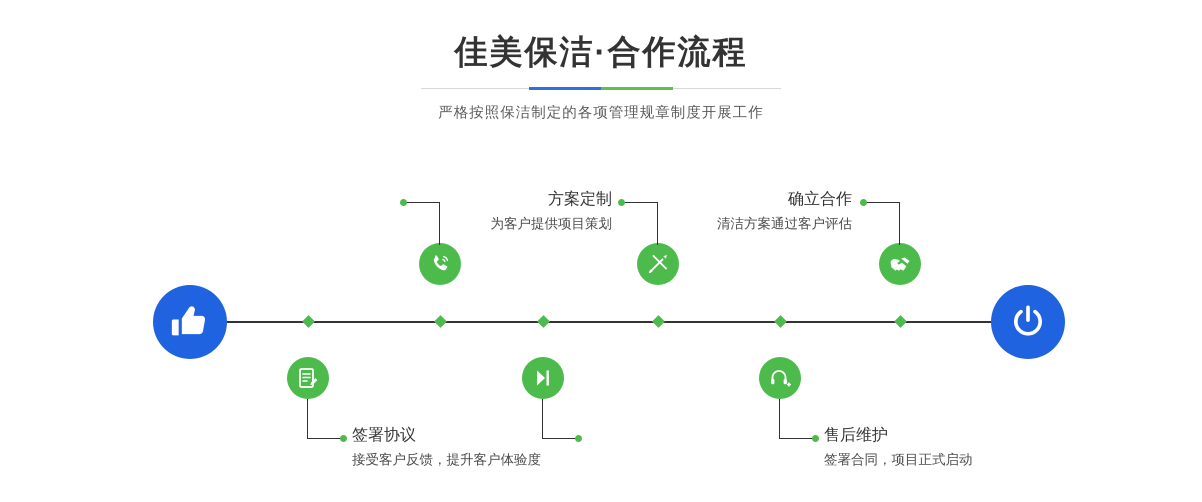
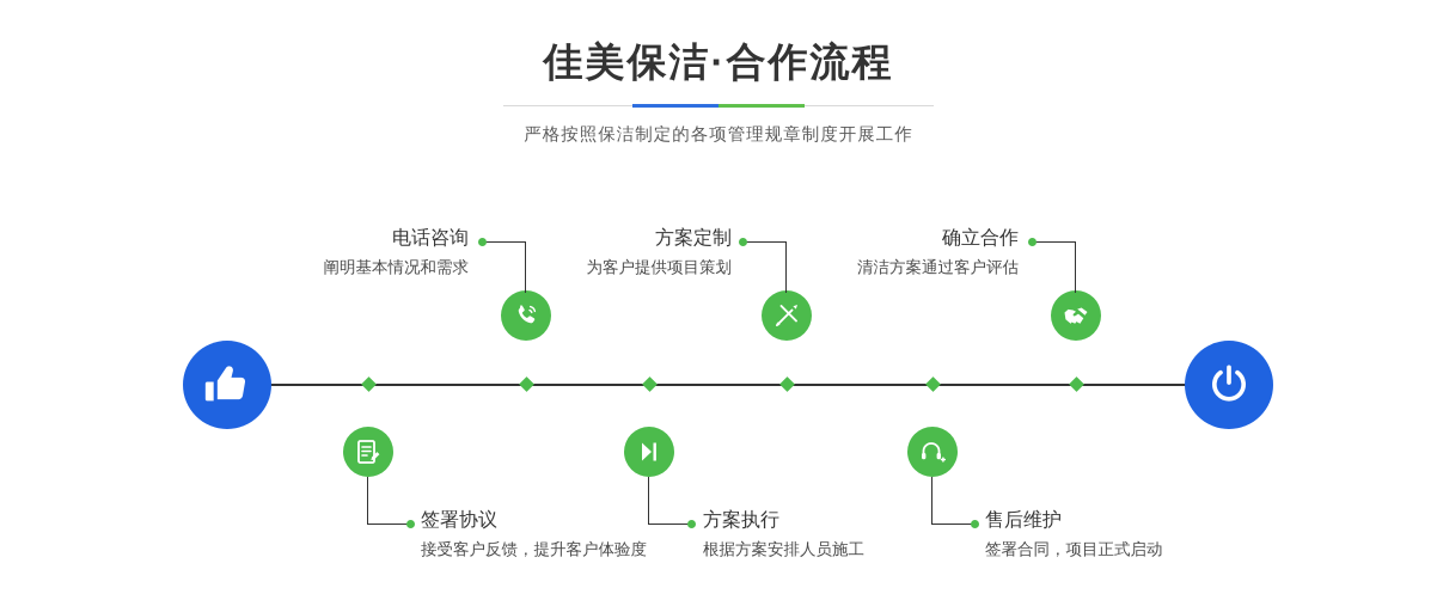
  佳美保洁·合作流程
  严格按照保洁制定的各项管理规章制度开展工作
  签署协议
  接受客户反馈，提升客户体验度
+ 电话咨询
+ 阐明基本情况和需求
+ 方案执行
+ 根据方案安排人员施工
  方案定制
  为客户提供项目策划
  售后维护
  签署合同，项目正式启动
  确立合作
  清洁方案通过客户评估
